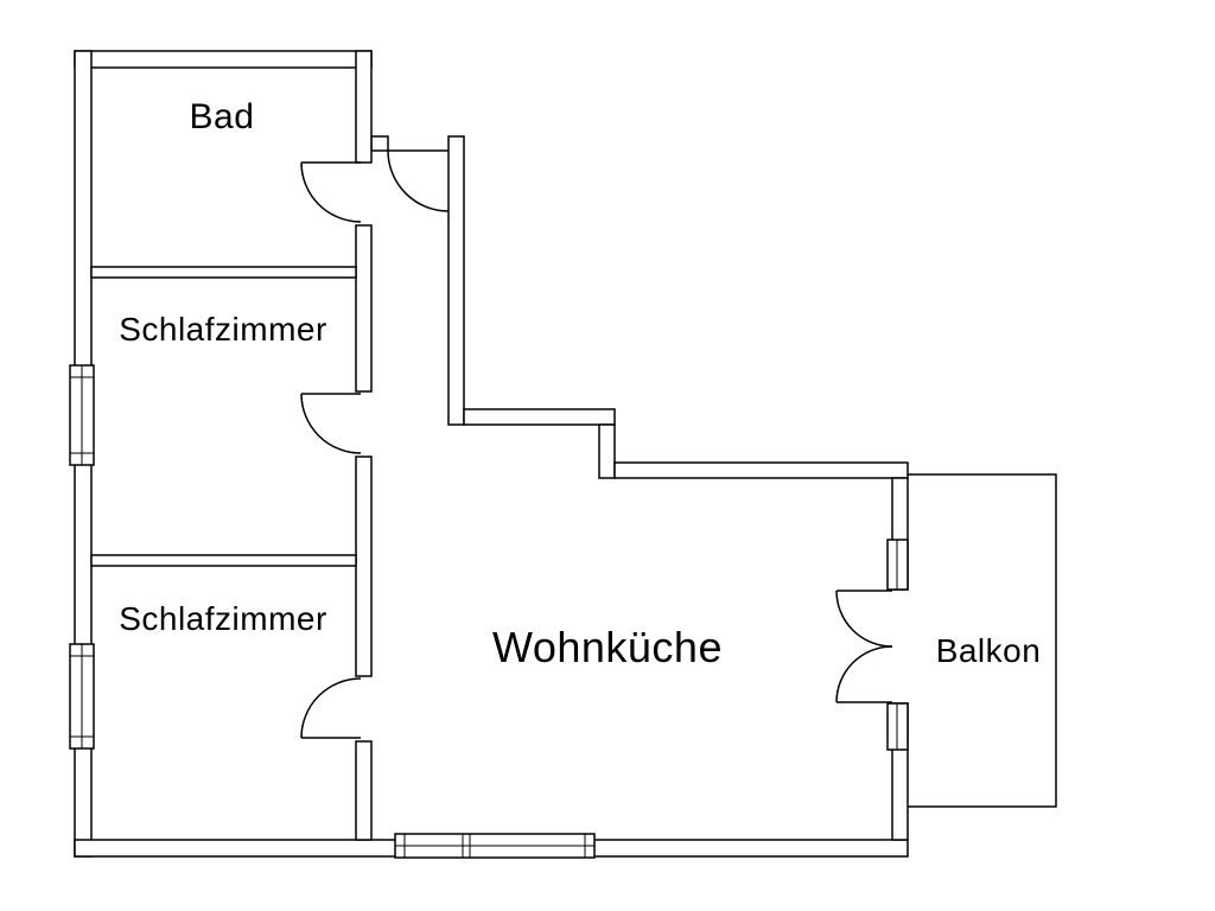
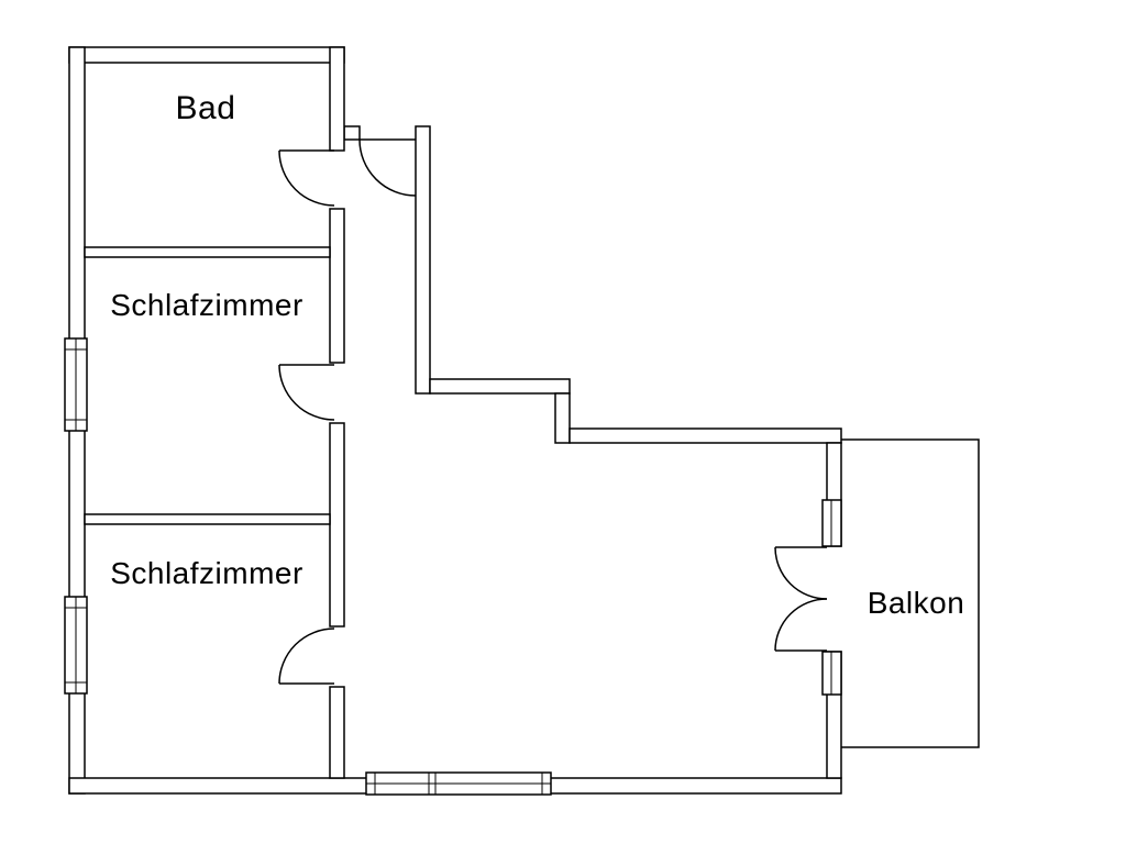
  Bad
  Schlafzimmer
  Schlafzimmer
- Wohnküche
  Balkon
